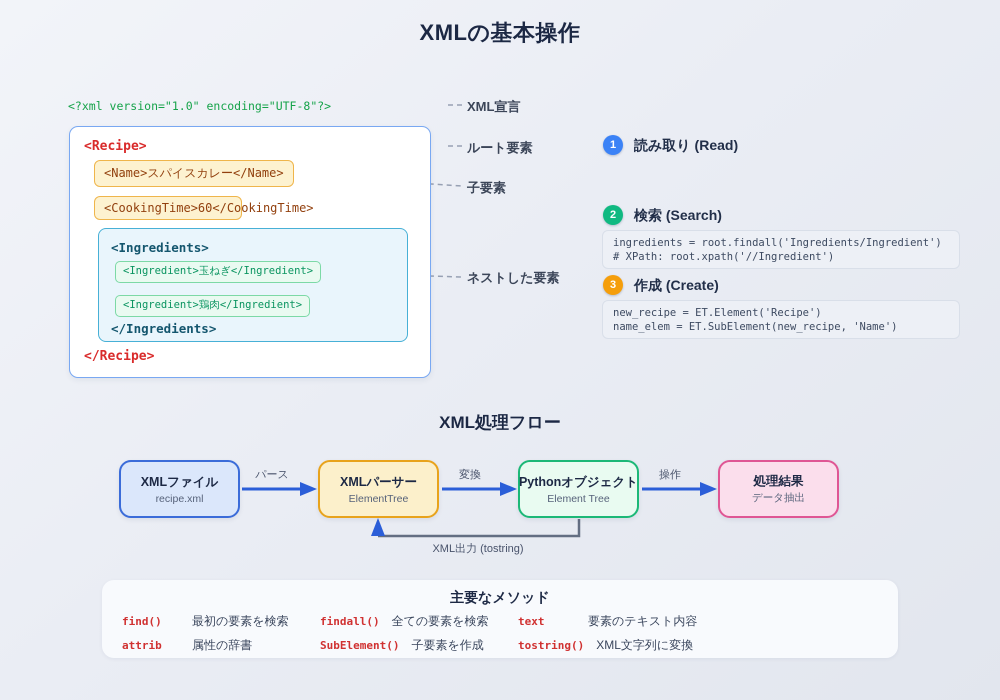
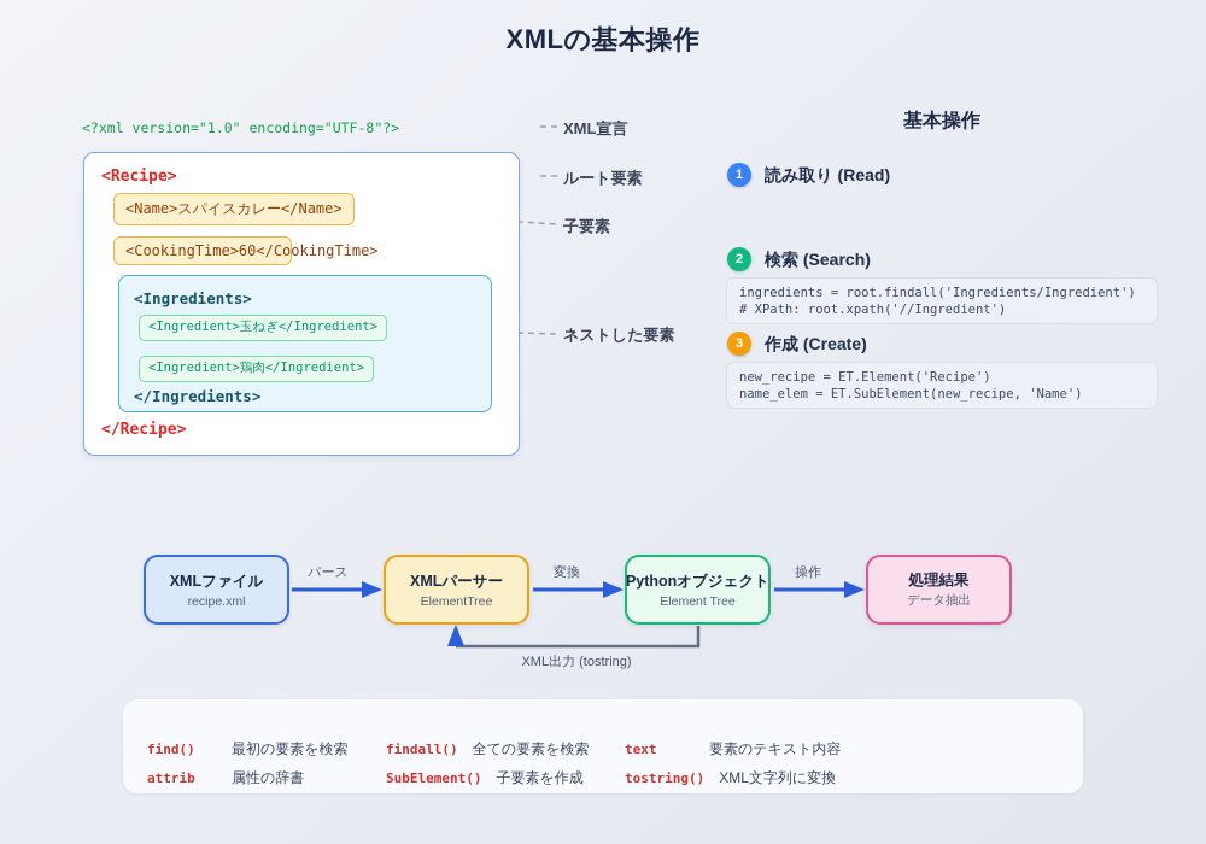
  XMLの基本操作
  <?xml version="1.0" encoding="UTF-8"?>
  <Recipe>
  <Name>スパイスカレー</Name>
  <CookingTime>60</CookingTime>
  <Ingredients>
  <Ingredient>玉ねぎ</Ingredient>
  <Ingredient>鶏肉</Ingredient>
  </Ingredients>
  </Recipe>
  XML宣言
  ルート要素
  子要素
  ネストした要素
+ 基本操作
  1
  読み取り (Read)
  2
  検索 (Search)
  ingredients = root.findall('Ingredients/Ingredient')
  # XPath: root.xpath('//Ingredient')
  3
  作成 (Create)
  new_recipe = ET.Element('Recipe')
  name_elem = ET.SubElement(new_recipe, 'Name')
- XML処理フロー
  XMLファイル
  recipe.xml
  XMLパーサー
  ElementTree
  Pythonオブジェクト
  Element Tree
  処理結果
  データ抽出
  パース
  変換
  操作
  XML出力 (tostring)
- 主要なメソッド
  find()
  最初の要素を検索
  findall()
  全ての要素を検索
  text
  要素のテキスト内容
  attrib
  属性の辞書
  SubElement()
  子要素を作成
  tostring()
  XML文字列に変換
